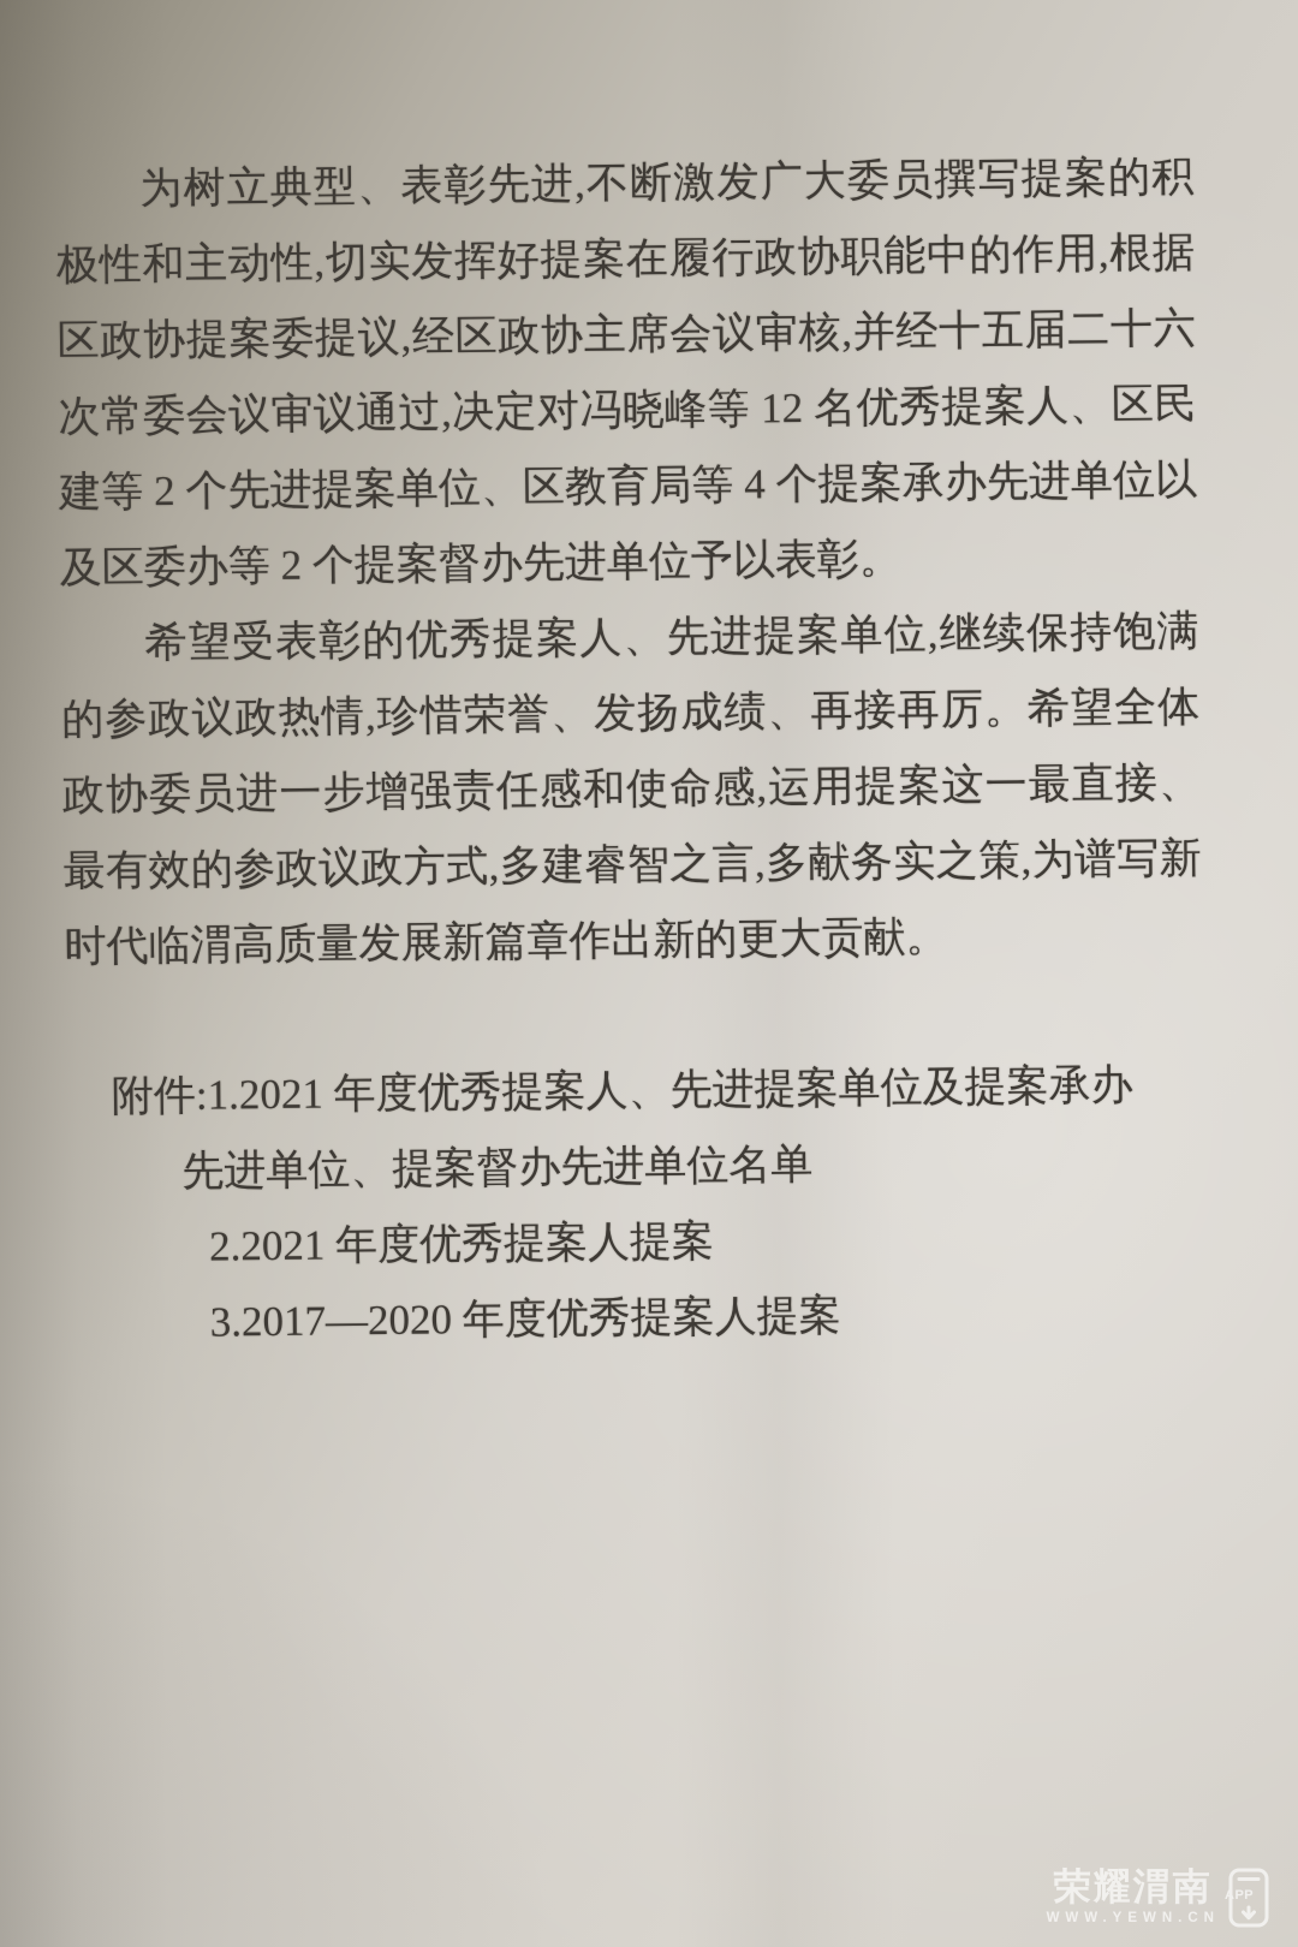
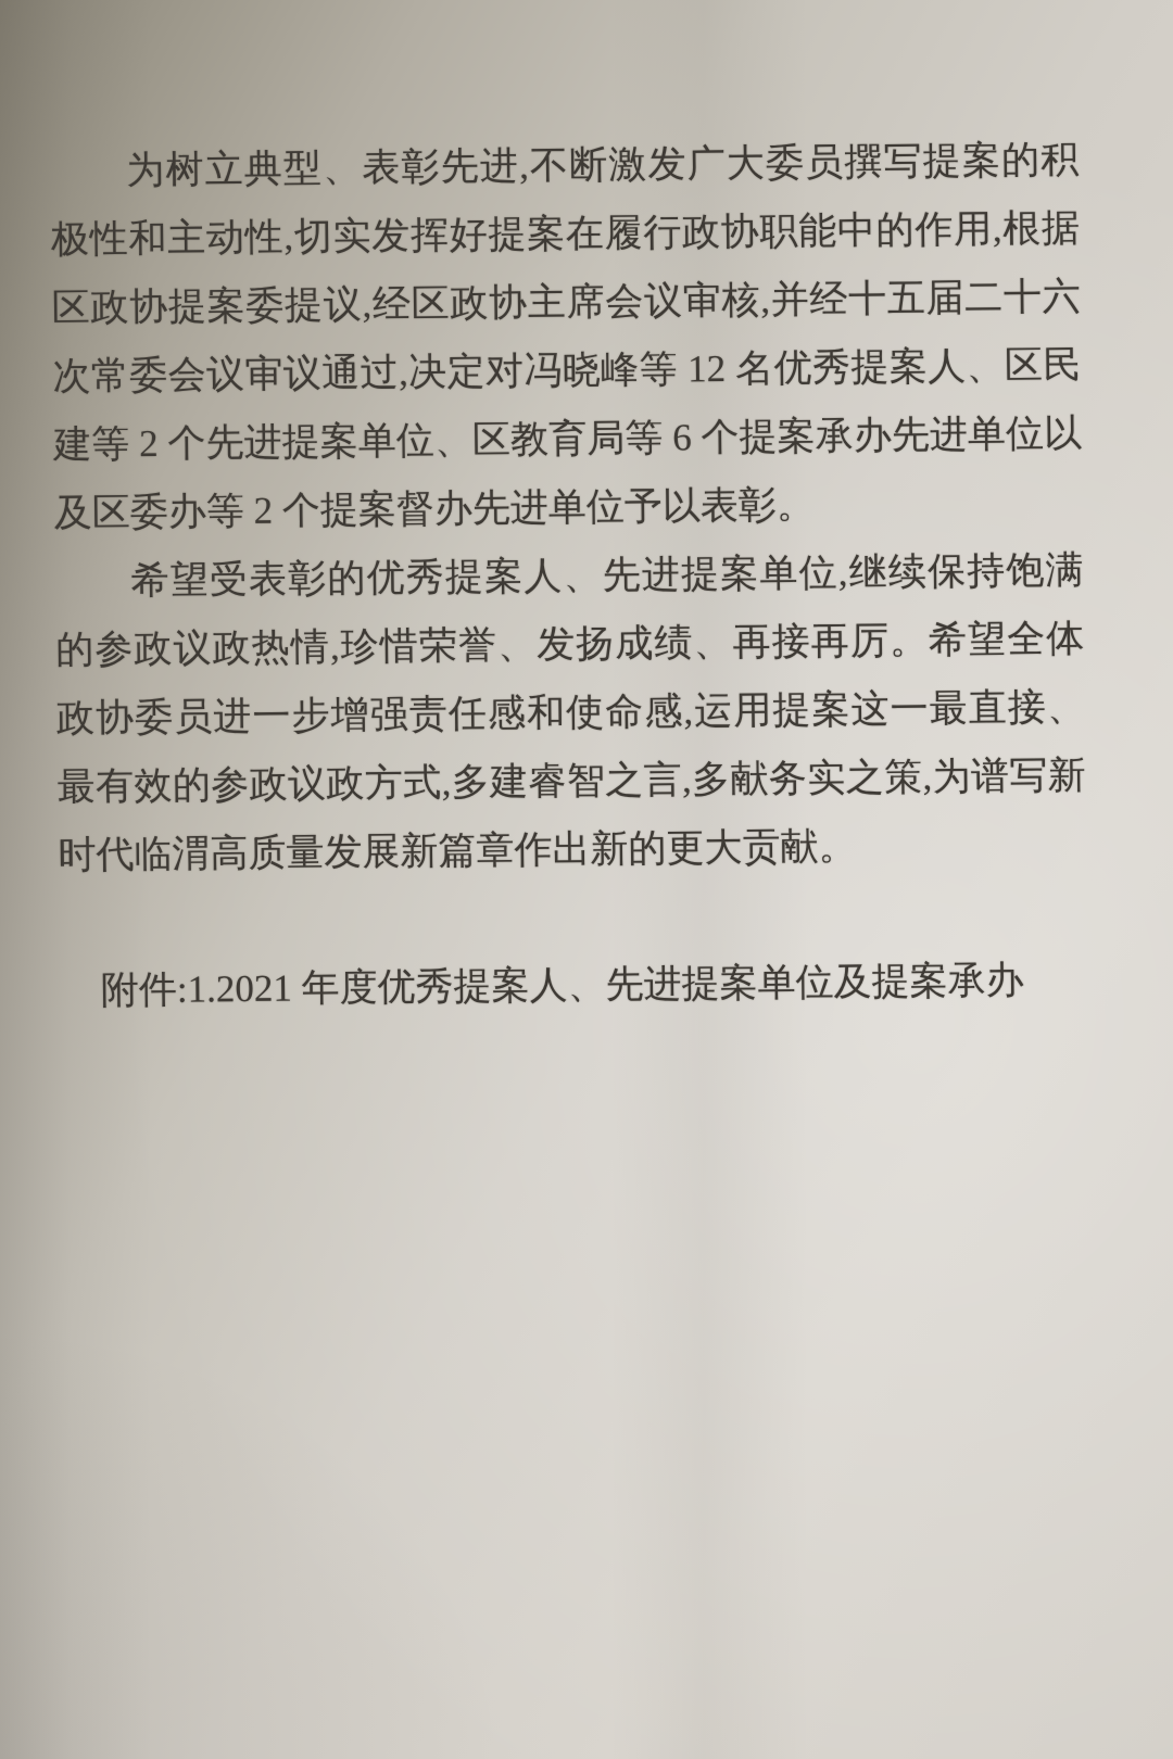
- 为树立典型、表彰先进,不断激发广大委员撰写提案的积极性和主动性,切实发挥好提案在履行政协职能中的作用,根据区政协提案委提议,经区政协主席会议审核,并经十五届二十六次常委会议审议通过,决定对冯晓峰等 12 名优秀提案人、区民建等 2 个先进提案单位、区教育局等 4 个提案承办先进单位以及区委办等 2 个提案督办先进单位予以表彰。
+ 为树立典型、表彰先进,不断激发广大委员撰写提案的积极性和主动性,切实发挥好提案在履行政协职能中的作用,根据区政协提案委提议,经区政协主席会议审核,并经十五届二十六次常委会议审议通过,决定对冯晓峰等 12 名优秀提案人、区民建等 2 个先进提案单位、区教育局等 6 个提案承办先进单位以及区委办等 2 个提案督办先进单位予以表彰。
  希望受表彰的优秀提案人、先进提案单位,继续保持饱满的参政议政热情,珍惜荣誉、发扬成绩、再接再厉。希望全体政协委员进一步增强责任感和使命感,运用提案这一最直接、最有效的参政议政方式,多建睿智之言,多献务实之策,为谱写新时代临渭高质量发展新篇章作出新的更大贡献。
  附件:
  1.2021 年度优秀提案人、先进提案单位及提案承办
- 先进单位、提案督办先进单位名单
- 2.2021 年度优秀提案人提案
- 3.2017—2020 年度优秀提案人提案
- 荣耀渭南
- WWW.YEWN.CN
- APP
